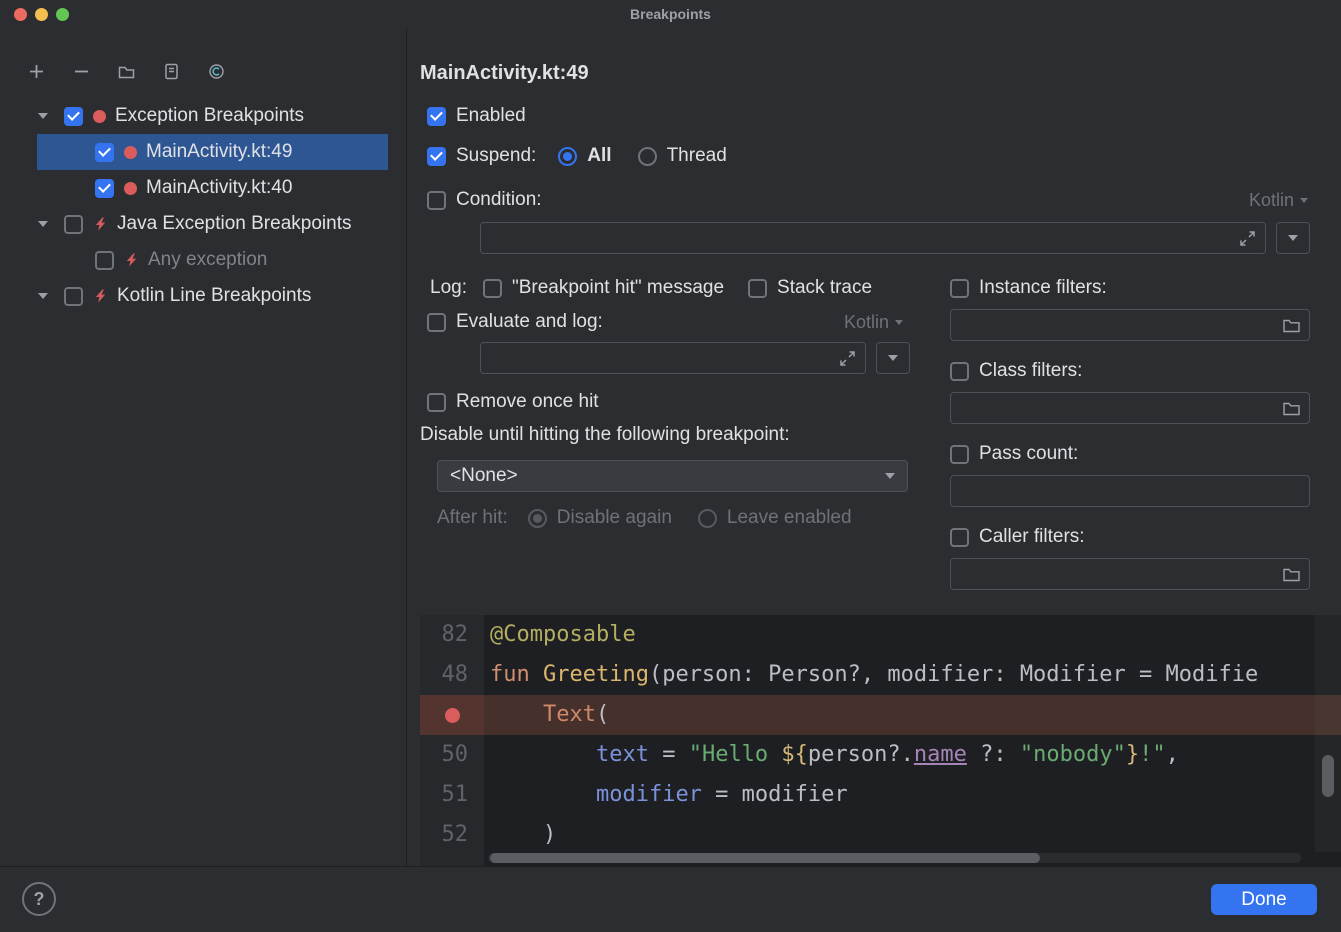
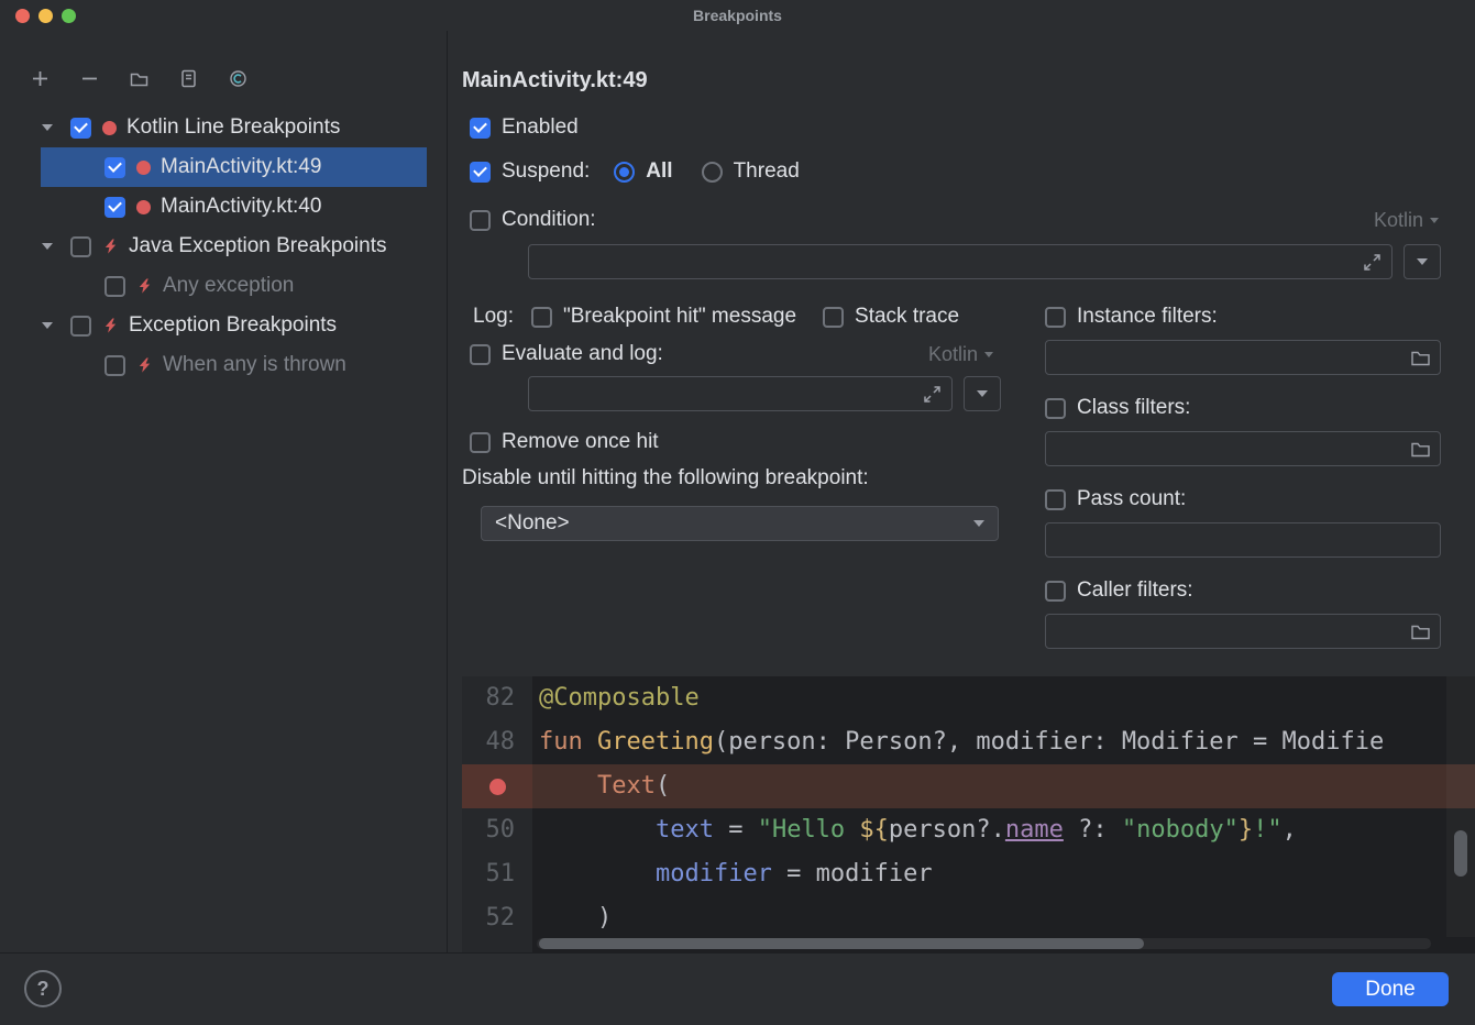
  Breakpoints
- Exception Breakpoints
+ Kotlin Line Breakpoints
  MainActivity.kt:49
  MainActivity.kt:40
  Java Exception Breakpoints
  Any exception
- Kotlin Line Breakpoints
+ Exception Breakpoints
+ When any is thrown
  MainActivity.kt:49
  Enabled
  Suspend:
  All
  Thread
  Condition:
  Kotlin
  Log:
  "Breakpoint hit" message
  Stack trace
  Evaluate and log:
  Kotlin
  Remove once hit
  Disable until hitting the following breakpoint:
  <None>
- After hit:
- Disable again
- Leave enabled
  Instance filters:
  Class filters:
  Pass count:
  Caller filters:
  82
  @Composable
  48
  fun Greeting(person: Person?, modifier: Modifier = Modifie
  Text(
  50
  text = "Hello ${person?.name ?: "nobody"}!",
  51
  modifier = modifier
  52
  )
  ?
  Done
